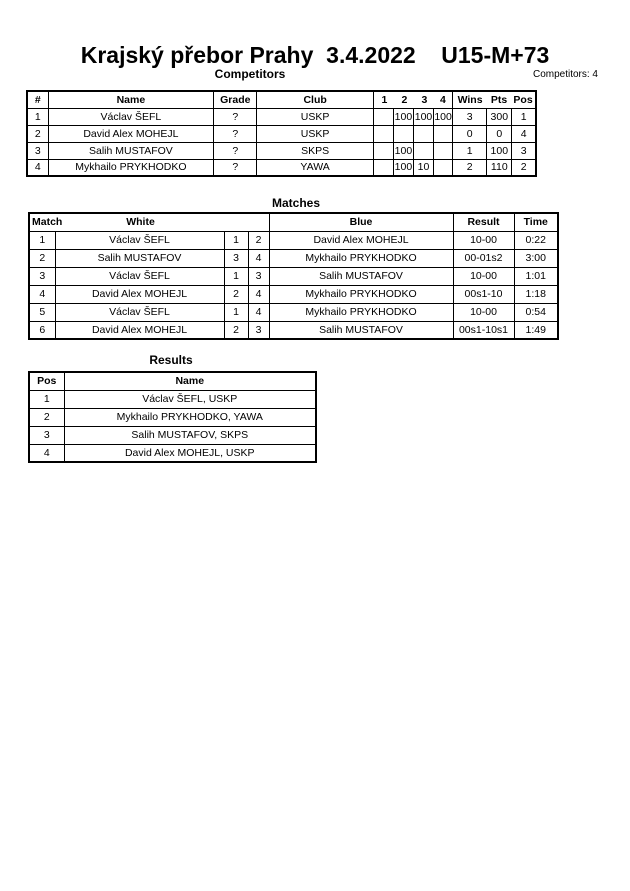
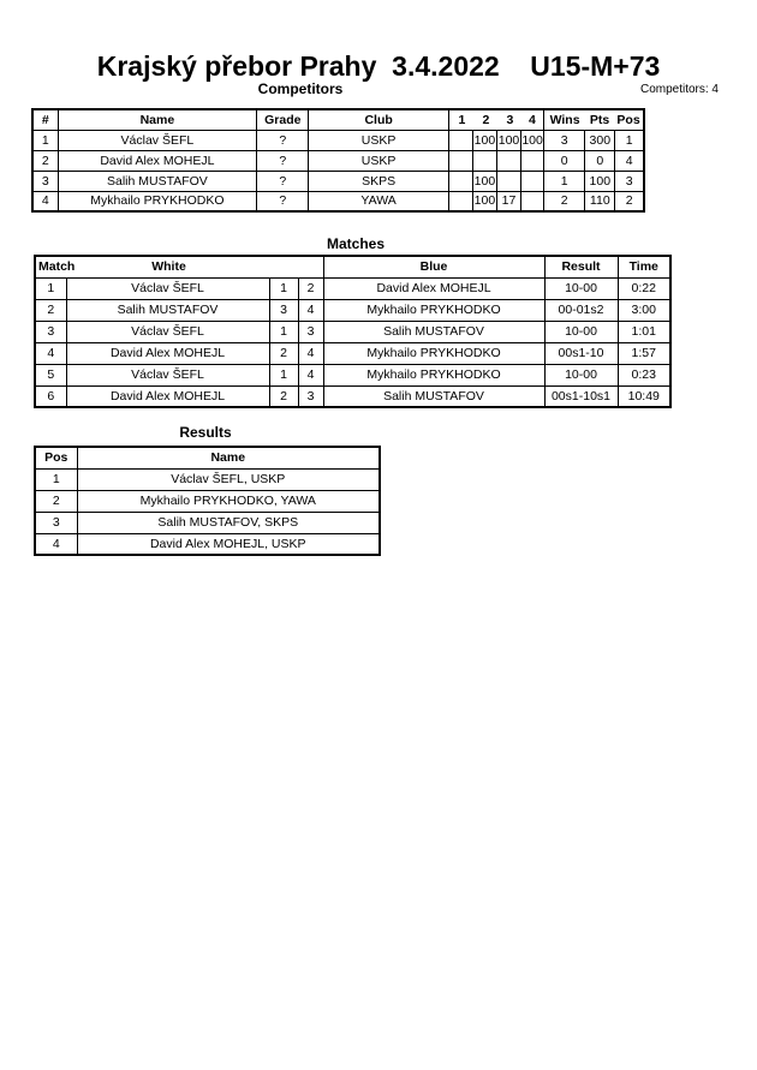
  Krajský přebor Prahy 3.4.2022 U15-M+73
  Competitors
  Competitors: 4
  #	Name	Grade	Club	1 2 3 4	Wins Pts Pos
  1	Václav ŠEFL	?	USKP		100	100	100	3	300	1
  2	David Alex MOHEJL	?	USKP					0	0	4
  3	Salih MUSTAFOV	?	SKPS		100			1	100	3
- 4	Mykhailo PRYKHODKO	?	YAWA		100	10		2	110	2
+ 4	Mykhailo PRYKHODKO	?	YAWA		100	17		2	110	2
  Matches
  Match White	Blue	Result	Time
  1	Václav ŠEFL	1	2	David Alex MOHEJL	10-00	0:22
  2	Salih MUSTAFOV	3	4	Mykhailo PRYKHODKO	00-01s2	3:00
  3	Václav ŠEFL	1	3	Salih MUSTAFOV	10-00	1:01
- 4	David Alex MOHEJL	2	4	Mykhailo PRYKHODKO	00s1-10	1:18
+ 4	David Alex MOHEJL	2	4	Mykhailo PRYKHODKO	00s1-10	1:57
- 5	Václav ŠEFL	1	4	Mykhailo PRYKHODKO	10-00	0:54
+ 5	Václav ŠEFL	1	4	Mykhailo PRYKHODKO	10-00	0:23
- 6	David Alex MOHEJL	2	3	Salih MUSTAFOV	00s1-10s1	1:49
+ 6	David Alex MOHEJL	2	3	Salih MUSTAFOV	00s1-10s1	10:49
  Results
  Pos	Name
  1	Václav ŠEFL, USKP
  2	Mykhailo PRYKHODKO, YAWA
  3	Salih MUSTAFOV, SKPS
  4	David Alex MOHEJL, USKP
